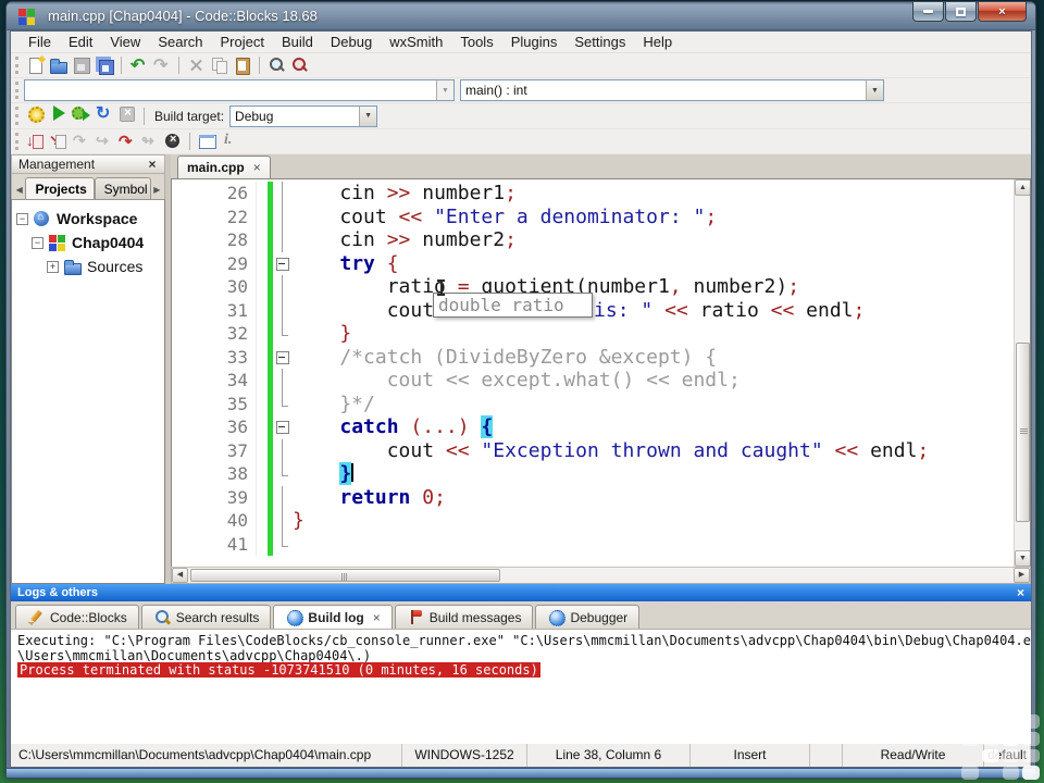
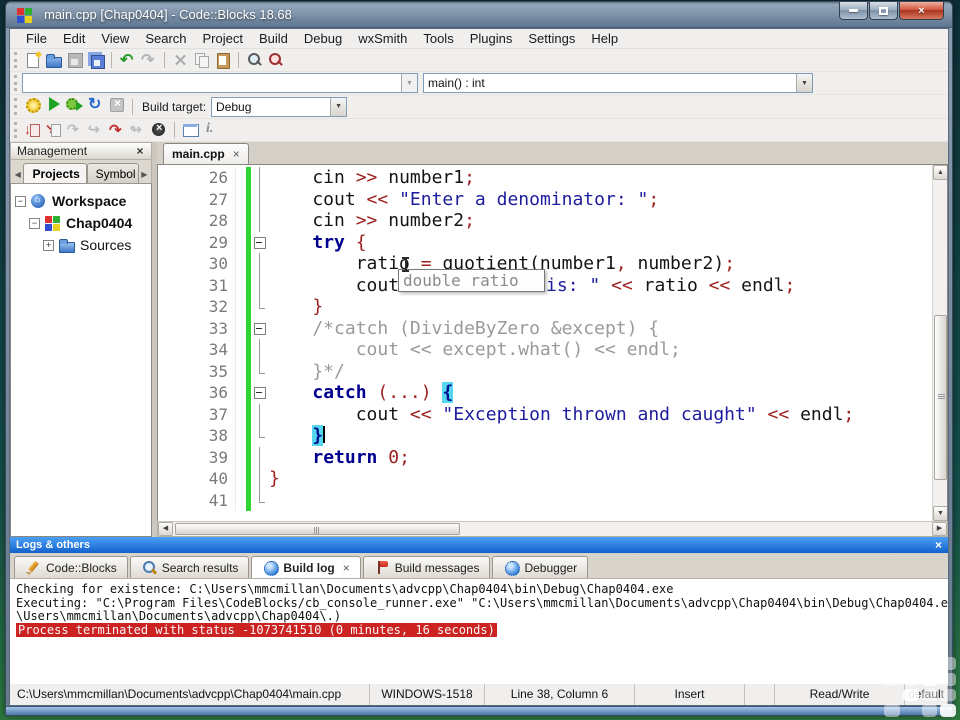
  main.cpp [Chap0404] - Code::Blocks 18.68
  ×
  File
  Edit
  View
  Search
  Project
  Build
  Debug
  wxSmith
  Tools
  Plugins
  Settings
  Help
  main() : int
  Build target:
  Debug
  Management
  ×
  ◀
  Projects
  Symbol
  ▶
  −
  Workspace
  −
  Chap0404
  +
  Sources
  main.cpp
  ×
  26
  cin >> number1;
- 22
+ 27
  cout << "Enter a denominator: ";
  28
  cin >> number2;
  29
  try {
  30
  rati = quotient(number1, number2);
  31
  cout is: " << ratio << endl;
  32
  }
  33
  /*catch (DivideByZero &except) {
  34
  cout << except.what() << endl;
  35
  }*/
  36
  catch (...) {
  37
  cout << "Exception thrown and caught" << endl;
  38
  }
  39
  return 0;
  40
  }
  41
  double ratio
  Logs & others
  ×
  Code::Blocks
  Search results
  Build log
  ×
  Build messages
  Debugger
+ Checking for existence: C:\Users\mmcmillan\Documents\advcpp\Chap0404\bin\Debug\Chap0404.exe
  Executing: "C:\Program Files\CodeBlocks/cb_console_runner.exe" "C:\Users\mmcmillan\Documents\advcpp\Chap0404\bin\Debug\Chap0404.e
  \Users\mmcmillan\Documents\advcpp\Chap0404\.)
  Process terminated with status -1073741510 (0 minutes, 16 seconds)
  C:\Users\mmcmillan\Documents\advcpp\Chap0404\main.cpp
- WINDOWS-1252
+ WINDOWS-1518
  Line 38, Column 6
  Insert
  Read/Write
  fault
